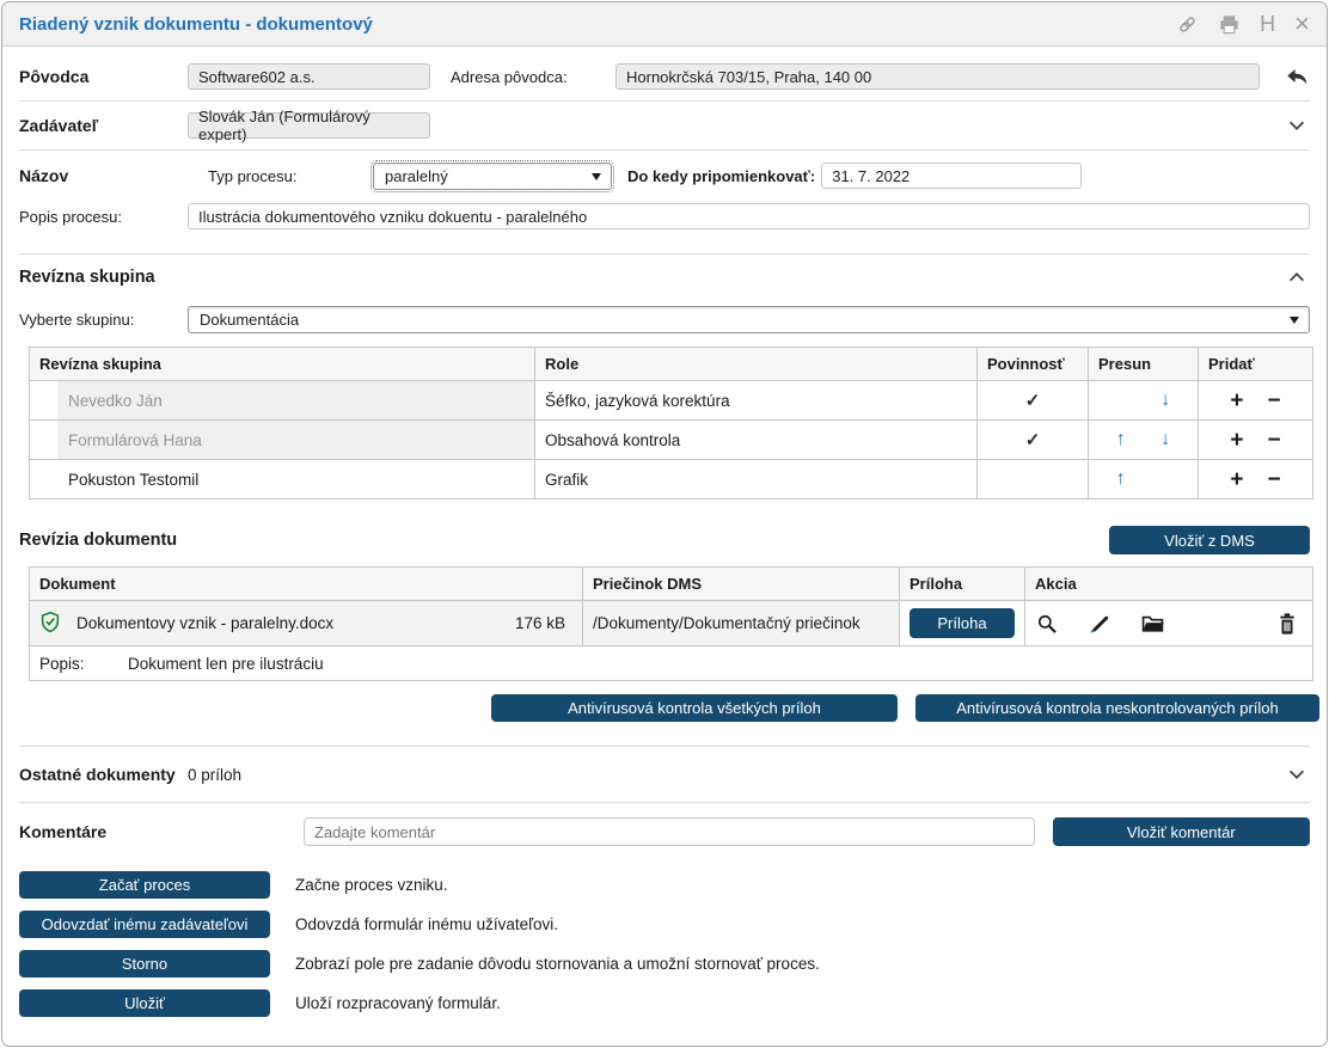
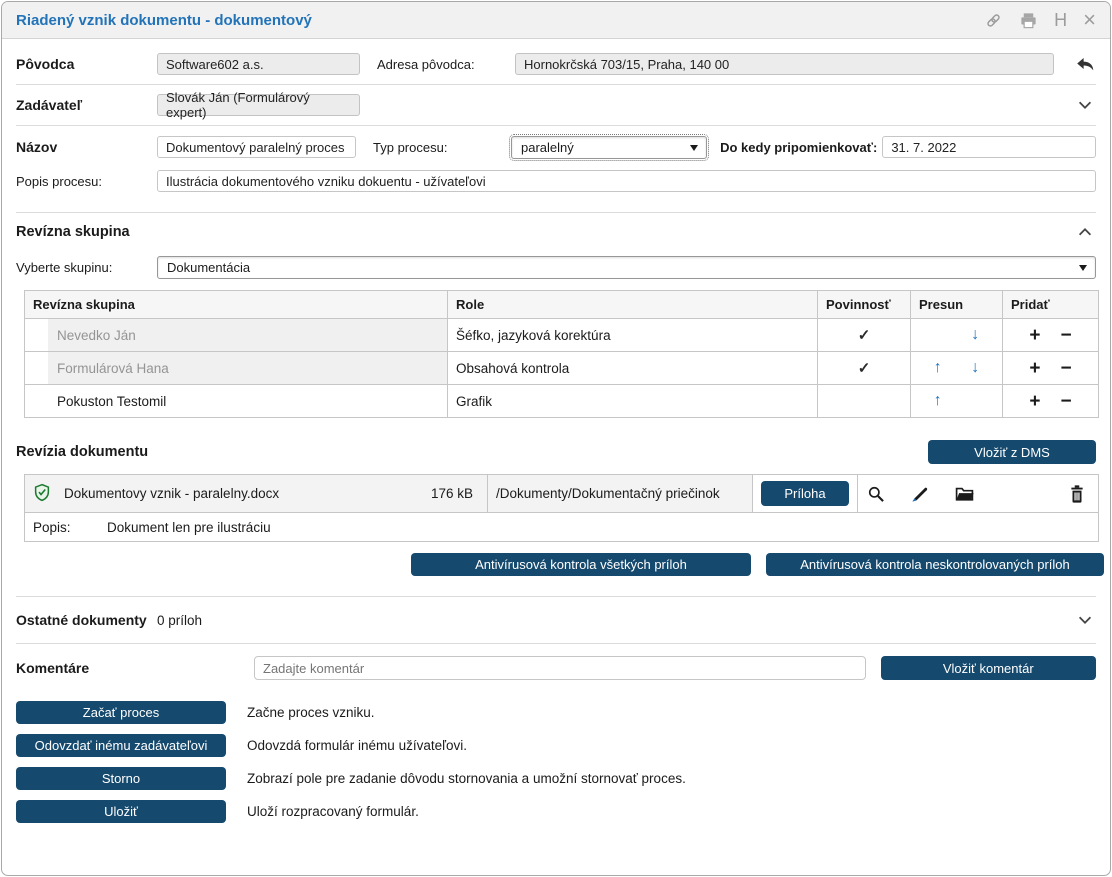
  Riadený vznik dokumentu - dokumentový
  H
  ×
  Pôvodca
  Software602 a.s.
  Adresa pôvodca:
  Hornokrčská 703/15, Praha, 140 00
  Zadávateľ
  Slovák Ján (Formulárový expert)
  Názov
+ Dokumentový paralelný proces
  Typ procesu:
  paralelný
  Do kedy pripomienkovať:
  31. 7. 2022
  Popis procesu:
- Ilustrácia dokumentového vzniku dokuentu - paralelného
+ Ilustrácia dokumentového vzniku dokuentu - užívateľovi
  Revízna skupina
  Vyberte skupinu:
  Dokumentácia
  Revízna skupina	Role	Povinnosť	Presun	Pridať
  Nevedko Ján	Šéfko, jazyková korektúra	✓	↓	+ −
  Formulárová Hana	Obsahová kontrola	✓	↑ ↓	+ −
  Pokuston Testomil	Grafik		↑	+ −
  Revízia dokumentu
  Vložiť z DMS
- Dokument	Priečinok DMS	Príloha	Akcia
  Dokumentovy vznik - paralelny.docx 176 kB	/Dokumenty/Dokumentačný priečinok	Príloha
  Popis: Dokument len pre ilustráciu
  Antivírusová kontrola všetkých príloh
  Antivírusová kontrola neskontrolovaných príloh
  Ostatné dokumenty
  0 príloh
  Komentáre
  Zadajte komentár
  Vložiť komentár
  Začať proces
  Začne proces vzniku.
  Odovzdať inému zadávateľovi
  Odovzdá formulár inému užívateľovi.
  Storno
  Zobrazí pole pre zadanie dôvodu stornovania a umožní stornovať proces.
  Uložiť
  Uloží rozpracovaný formulár.
